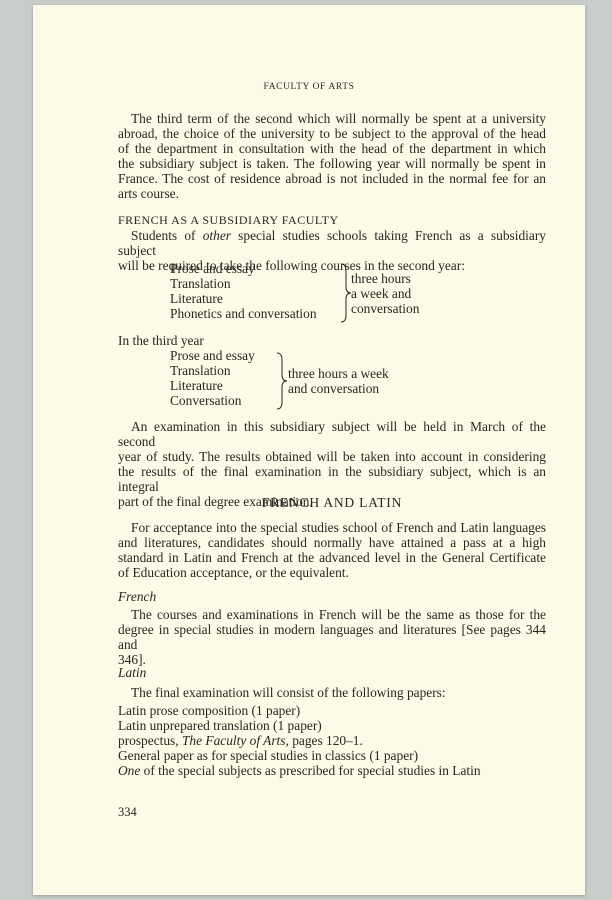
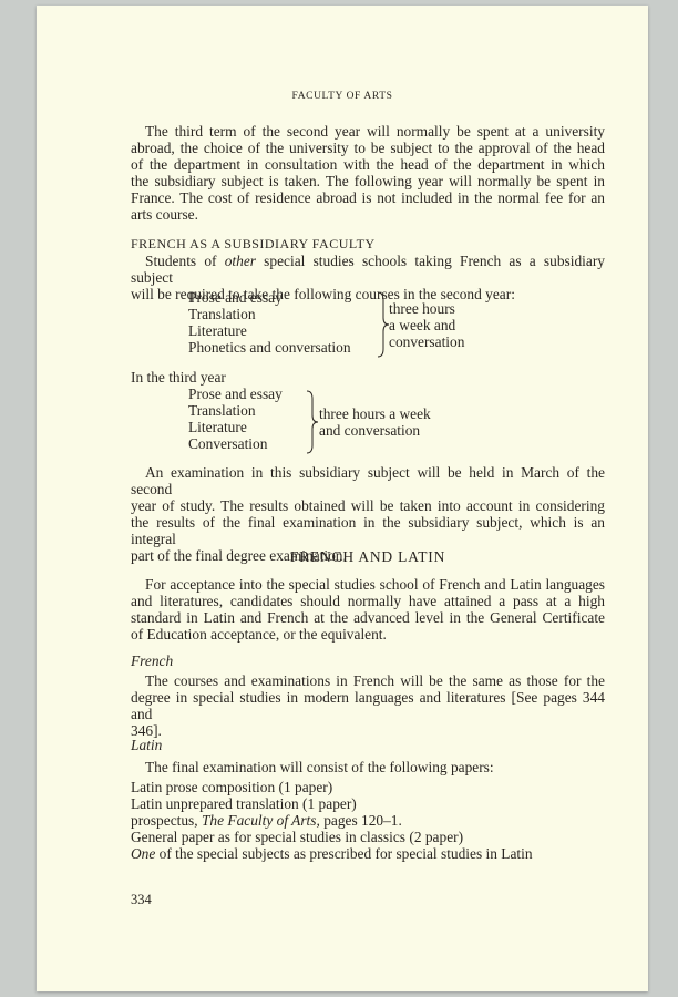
  FACULTY OF ARTS
- The third term of the second which will normally be spent at a university
+ The third term of the second year will normally be spent at a university
  abroad, the choice of the university to be subject to the approval of the head
  of the department in consultation with the head of the department in which
  the subsidiary subject is taken. The following year will normally be spent in
  France. The cost of residence abroad is not included in the normal fee for an
  arts course.
  FRENCH AS A SUBSIDIARY FACULTY
  Students of other special studies schools taking French as a subsidiary subject
  will be required to take the following courses in the second year:
  Prose and essay
  Translation
  Literature
  Phonetics and conversation
  three hours
  a week and
  conversation
  In the third year
  Prose and essay
  Translation
  Literature
  Conversation
  three hours a week
  and conversation
  An examination in this subsidiary subject will be held in March of the second
  year of study. The results obtained will be taken into account in considering
  the results of the final examination in the subsidiary subject, which is an integral
  part of the final degree examination.
  FRENCH AND LATIN
  For acceptance into the special studies school of French and Latin languages
  and literatures, candidates should normally have attained a pass at a high
  standard in Latin and French at the advanced level in the General Certificate
  of Education acceptance, or the equivalent.
  French
  The courses and examinations in French will be the same as those for the
  degree in special studies in modern languages and literatures [See pages 344 and
  346].
  Latin
  The final examination will consist of the following papers:
  Latin prose composition (1 paper)
  Latin unprepared translation (1 paper)
  prospectus, The Faculty of Arts, pages 120–1.
- General paper as for special studies in classics (1 paper)
+ General paper as for special studies in classics (2 paper)
  One of the special subjects as prescribed for special studies in Latin
  334
